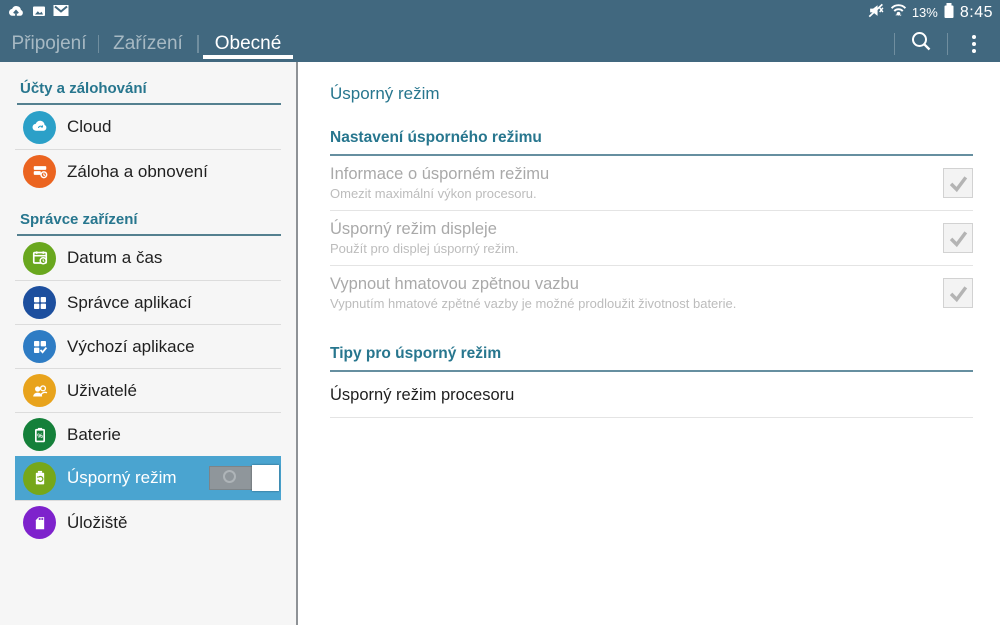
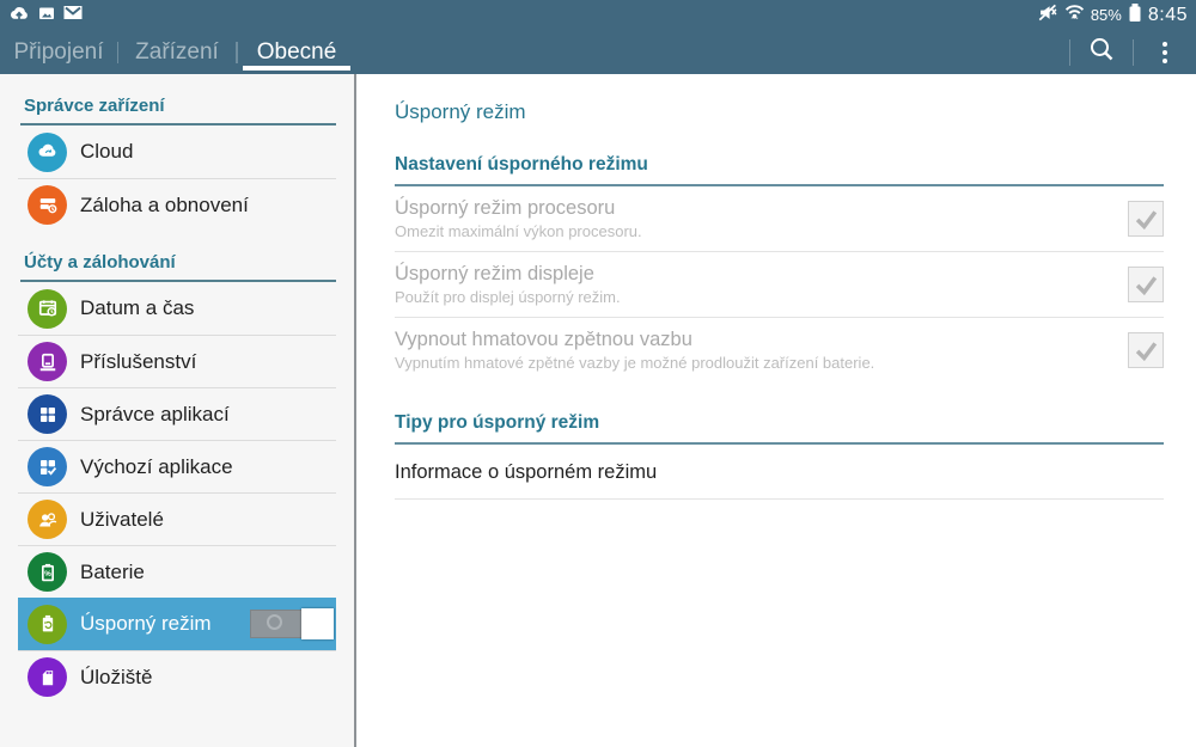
- 13%
+ 85%
  8:45
  Připojení
  Zařízení
  Obecné
- Účty a zálohování
+ Správce zařízení
  Cloud
  Záloha a obnovení
- Správce zařízení
+ Účty a zálohování
  Datum a čas
+ Příslušenství
  Správce aplikací
  Výchozí aplikace
  Uživatelé
  Baterie
  Úsporný režim
  Úložiště
  Úsporný režim
  Nastavení úsporného režimu
- Informace o úsporném režimu
+ Úsporný režim procesoru
  Omezit maximální výkon procesoru.
  Úsporný režim displeje
  Použít pro displej úsporný režim.
  Vypnout hmatovou zpětnou vazbu
- Vypnutím hmatové zpětné vazby je možné prodloužit životnost baterie.
+ Vypnutím hmatové zpětné vazby je možné prodloužit zařízení baterie.
  Tipy pro úsporný režim
- Úsporný režim procesoru
+ Informace o úsporném režimu
